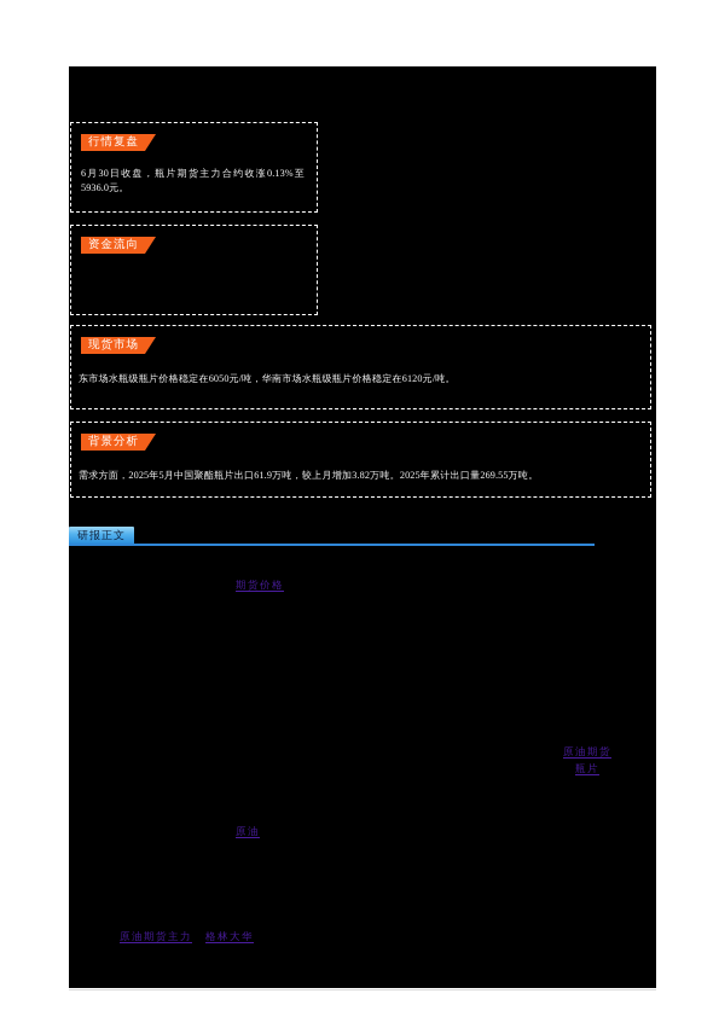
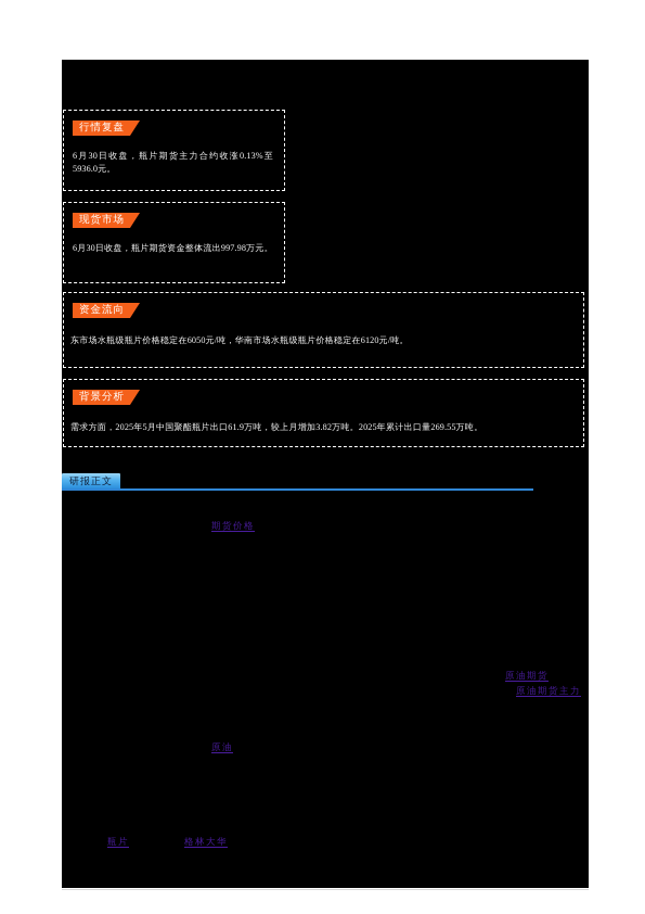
  行情复盘
  6月30日收盘，瓶片期货主力合约收涨0.13%至5936.0元。
- 资金流向
+ 现货市场
+ 6月30日收盘，瓶片期货资金整体流出997.98万元。
- 现货市场
+ 资金流向
  东市场水瓶级瓶片价格稳定在6050元/吨，华南市场水瓶级瓶片价格稳定在6120元/吨。
  背景分析
  需求方面，2025年5月中国聚酯瓶片出口61.9万吨，较上月增加3.82万吨。2025年累计出口量269.55万吨。
  研报正文
  期货价格
  原油期货
- 瓶片
+ 原油期货主力
  原油
- 原油期货主力
+ 瓶片
  格林大华
